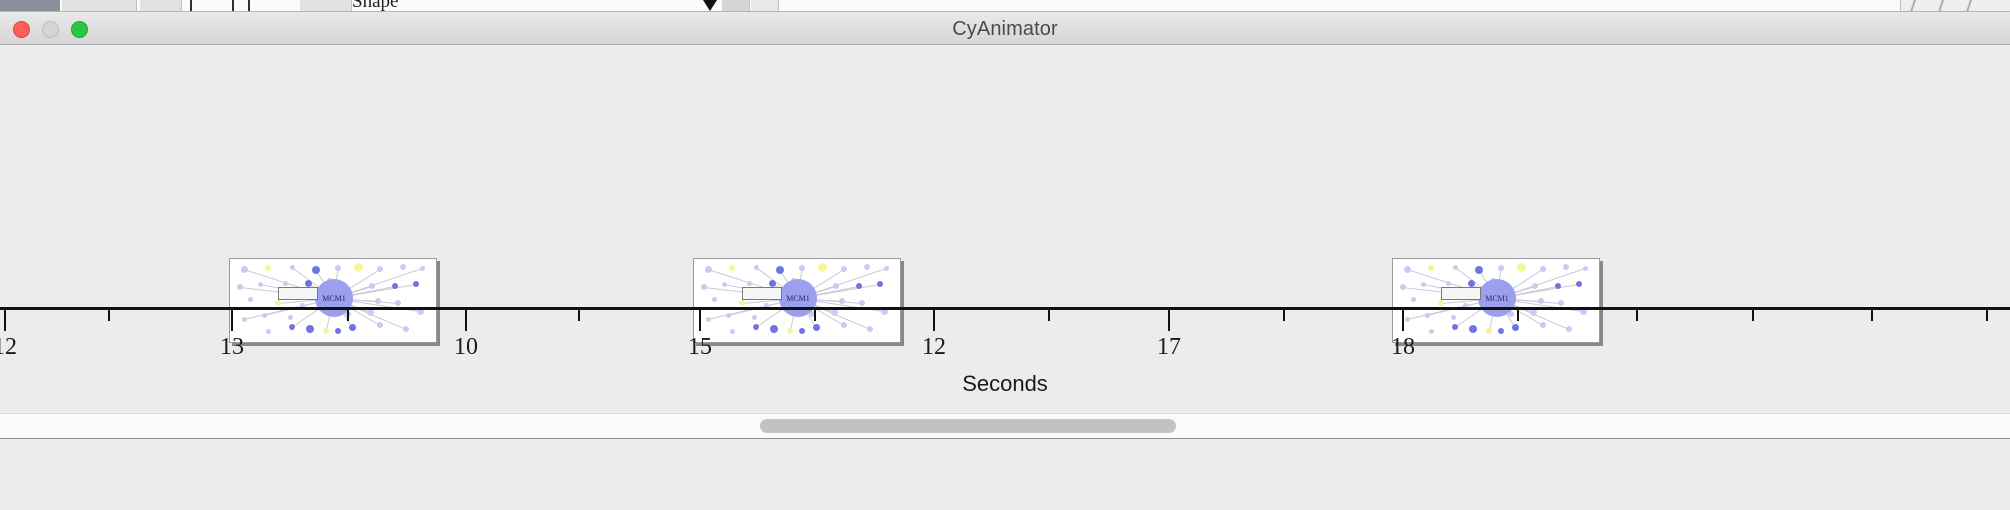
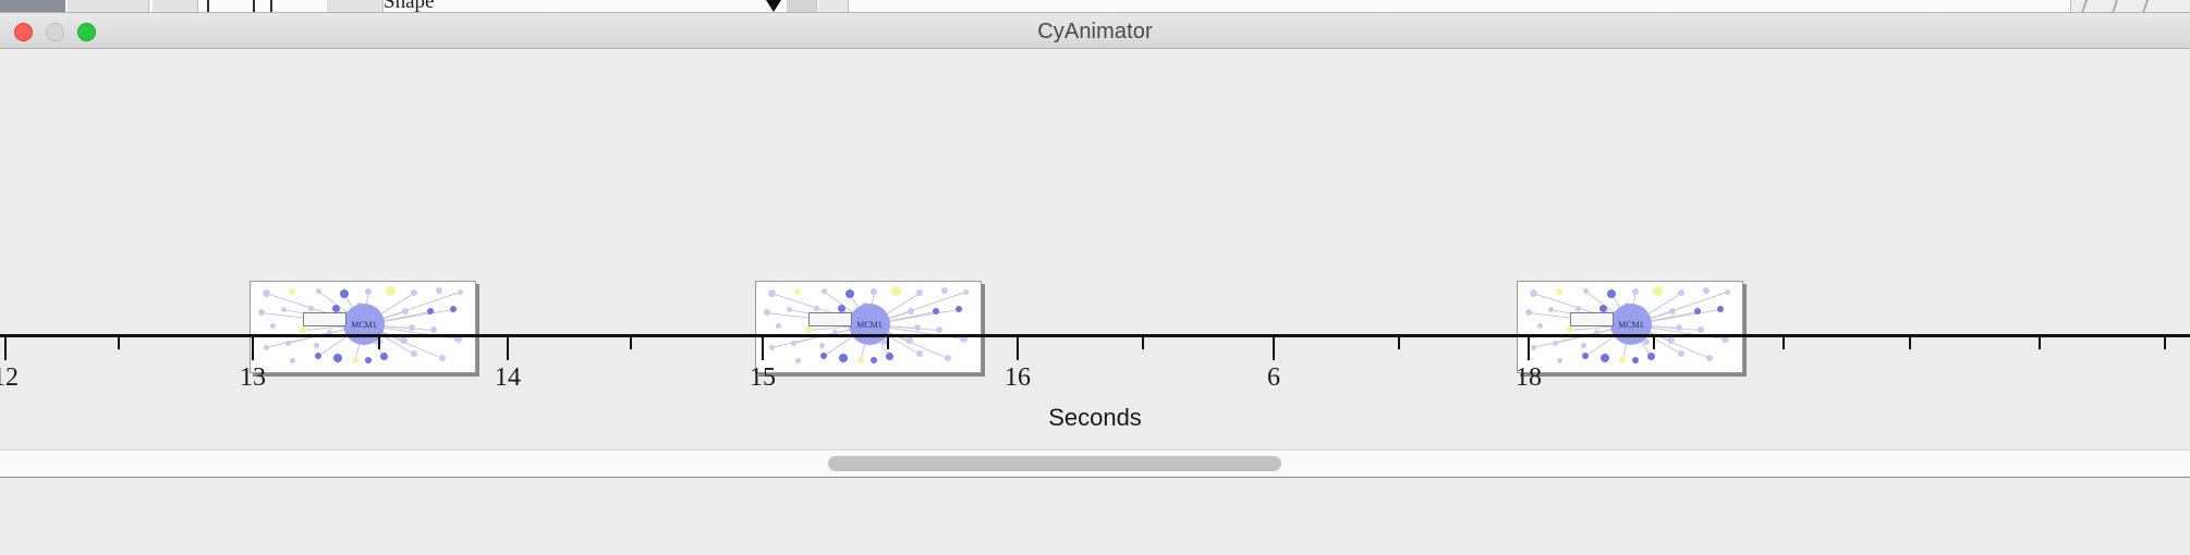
  Shape
  CyAnimator
  MCM1
  MCM1
  MCM1
  13
- 10
+ 14
  15
- 12
+ 16
- 17
+ 6
  18
  Seconds
